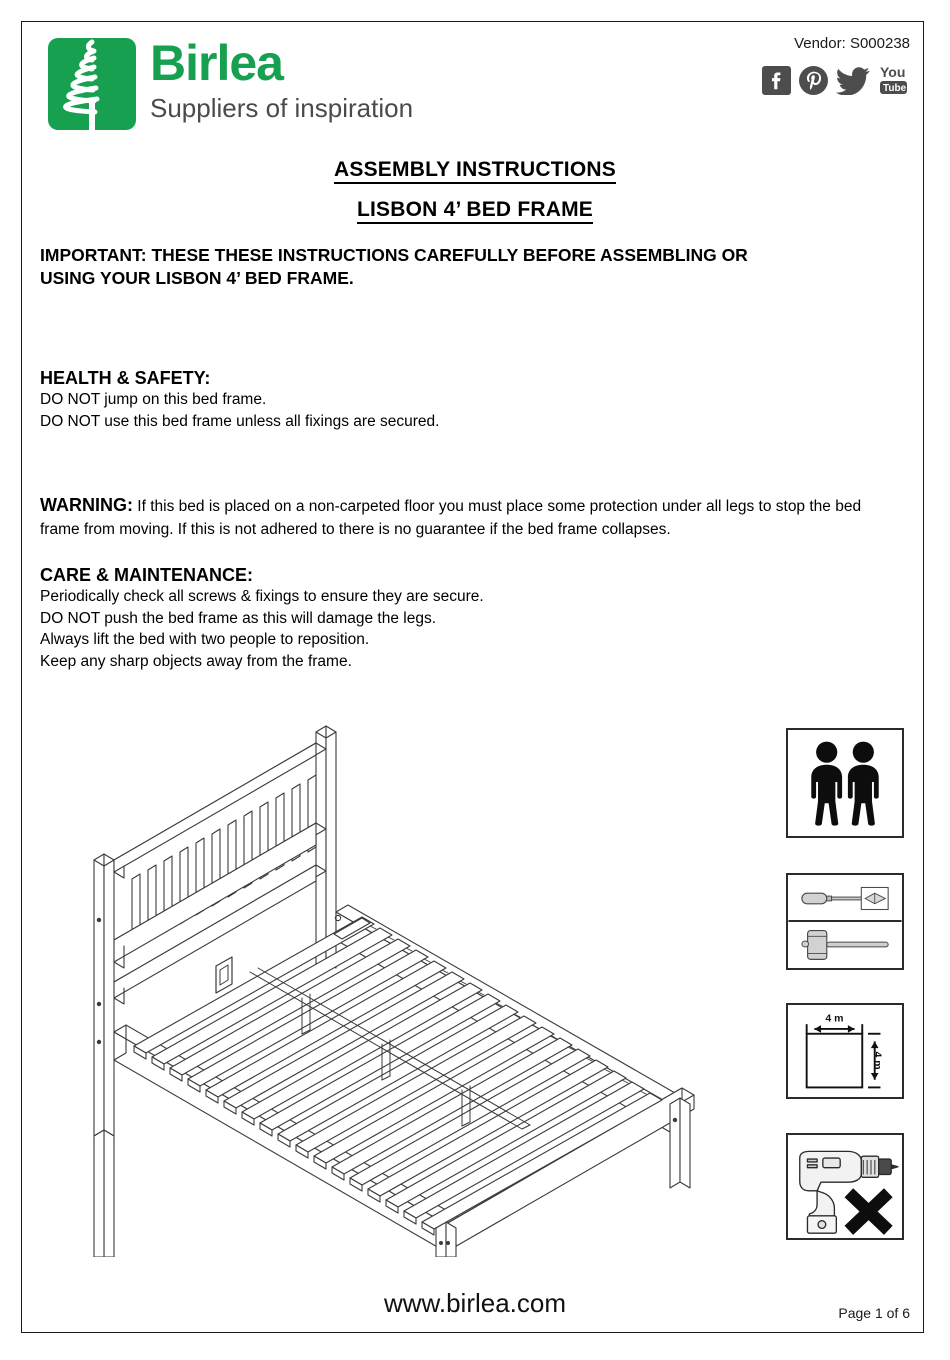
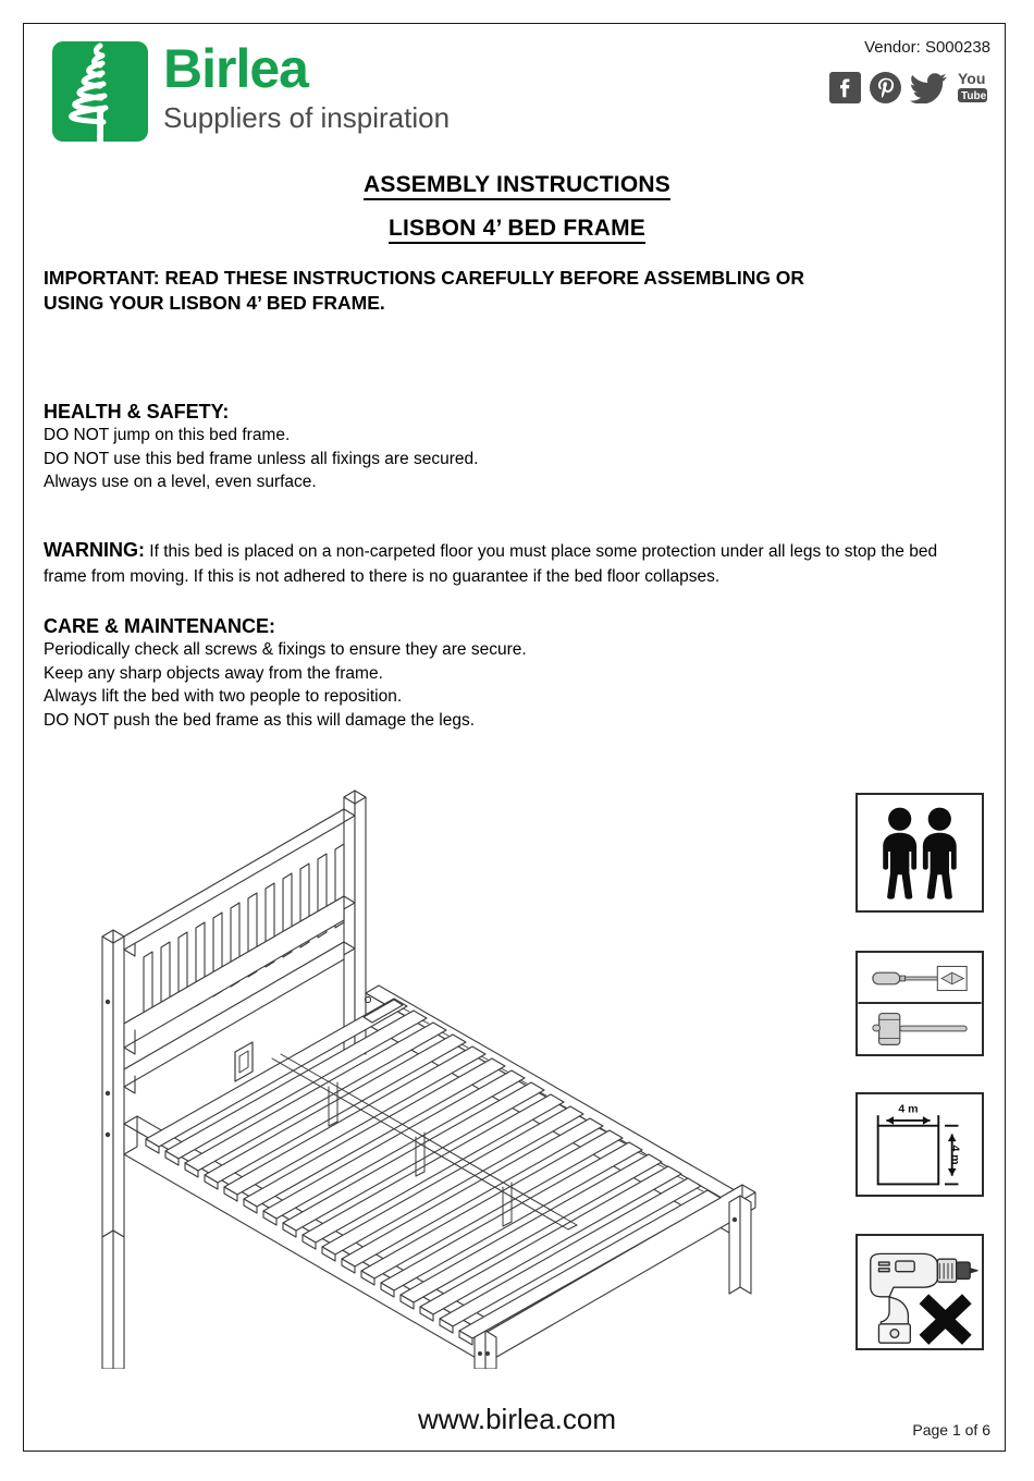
  Birlea
  Suppliers of inspiration
  Vendor: S000238
  You
  Tube
  ASSEMBLY INSTRUCTIONS
  LISBON 4’ BED FRAME
- IMPORTANT: THESE THESE INSTRUCTIONS CAREFULLY BEFORE ASSEMBLING OR
+ IMPORTANT: READ THESE INSTRUCTIONS CAREFULLY BEFORE ASSEMBLING OR
  USING YOUR LISBON 4’ BED FRAME.
  HEALTH & SAFETY:
  DO NOT jump on this bed frame.
  DO NOT use this bed frame unless all fixings are secured.
+ Always use on a level, even surface.
- WARNING: If this bed is placed on a non-carpeted floor you must place some protection under all legs to stop the bed frame from moving. If this is not adhered to there is no guarantee if the bed frame collapses.
+ WARNING: If this bed is placed on a non-carpeted floor you must place some protection under all legs to stop the bed frame from moving. If this is not adhered to there is no guarantee if the bed floor collapses.
  CARE & MAINTENANCE:
  Periodically check all screws & fixings to ensure they are secure.
- DO NOT push the bed frame as this will damage the legs.
+ Keep any sharp objects away from the frame.
  Always lift the bed with two people to reposition.
- Keep any sharp objects away from the frame.
+ DO NOT push the bed frame as this will damage the legs.
  4 m
  www.birlea.com
  Page 1 of 6
